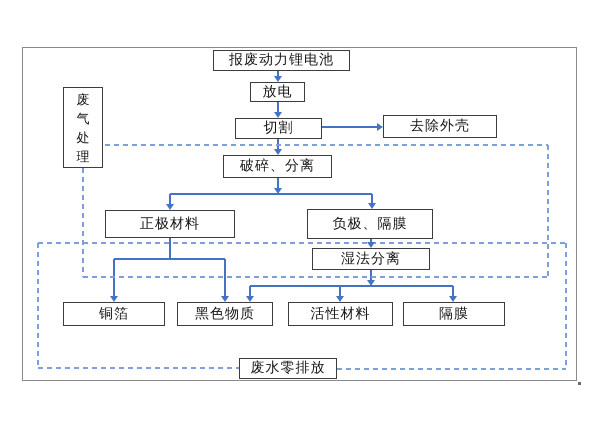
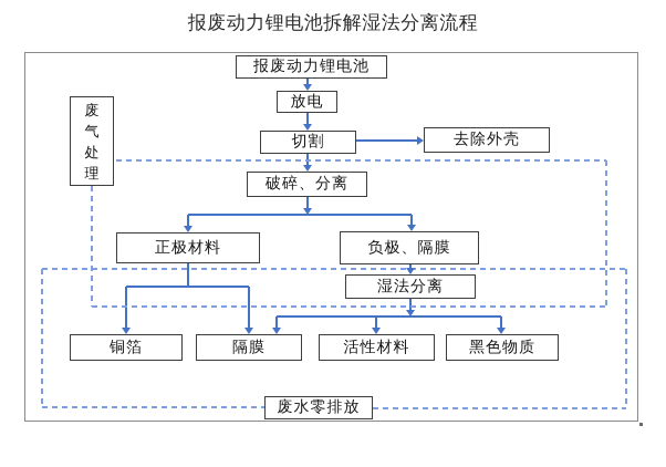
+ 报废动力锂电池拆解湿法分离流程
  报废动力锂电池
  放电
  切割
  去除外壳
  破碎、分离
  正极材料
  负极、隔膜
  湿法分离
  铜箔
- 黑色物质
+ 隔膜
  活性材料
- 隔膜
+ 黑色物质
  废水零排放
  废
  气
  处
  理
